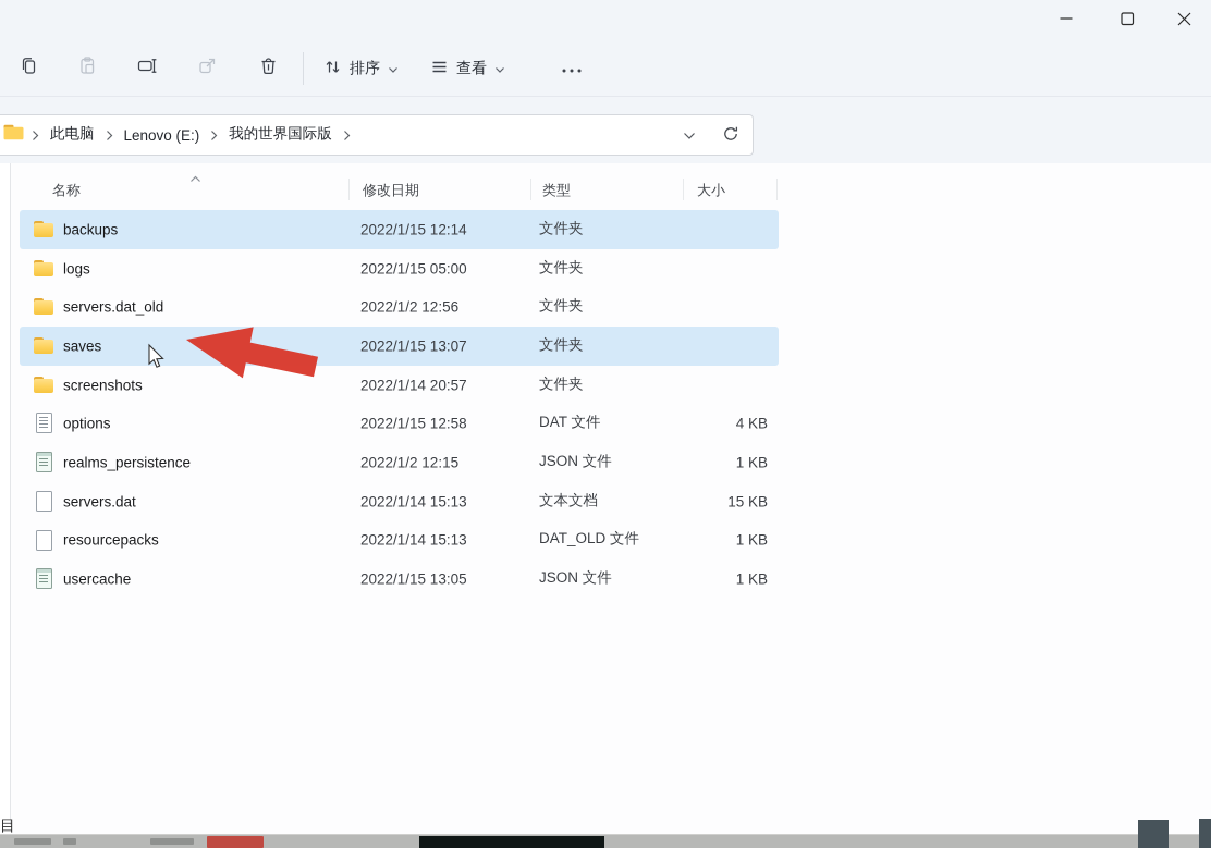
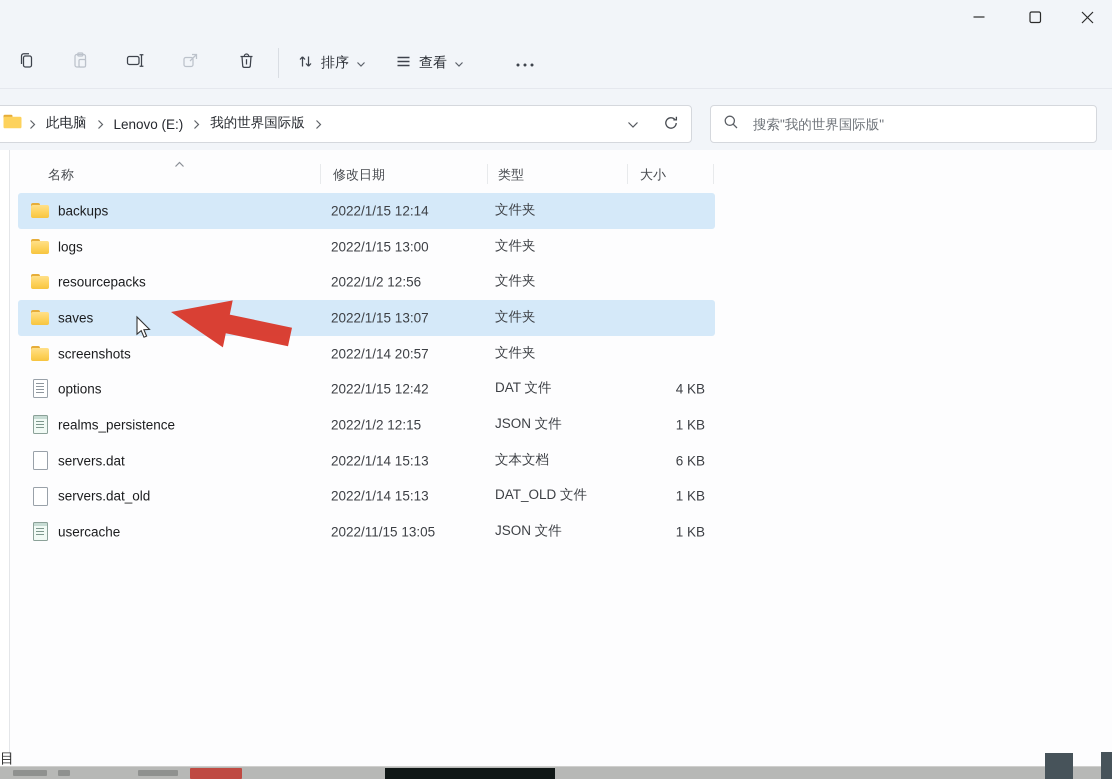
  排序
  查看
  此电脑
  Lenovo (E:)
  我的世界国际版
+ 搜索"我的世界国际版"
  名称
  修改日期
  类型
  大小
  backups
  2022/1/15 12:14
  文件夹
  logs
- 2022/1/15 05:00
+ 2022/1/15 13:00
  文件夹
- servers.dat_old
+ resourcepacks
  2022/1/2 12:56
  文件夹
  saves
  2022/1/15 13:07
  文件夹
  screenshots
  2022/1/14 20:57
  文件夹
  options
- 2022/1/15 12:58
+ 2022/1/15 12:42
  DAT 文件
  4 KB
  realms_persistence
  2022/1/2 12:15
  JSON 文件
  1 KB
  servers.dat
  2022/1/14 15:13
  文本文档
- 15 KB
+ 6 KB
- resourcepacks
+ servers.dat_old
  2022/1/14 15:13
  DAT_OLD 文件
  1 KB
  usercache
- 2022/1/15 13:05
+ 2022/11/15 13:05
  JSON 文件
  1 KB
  目
